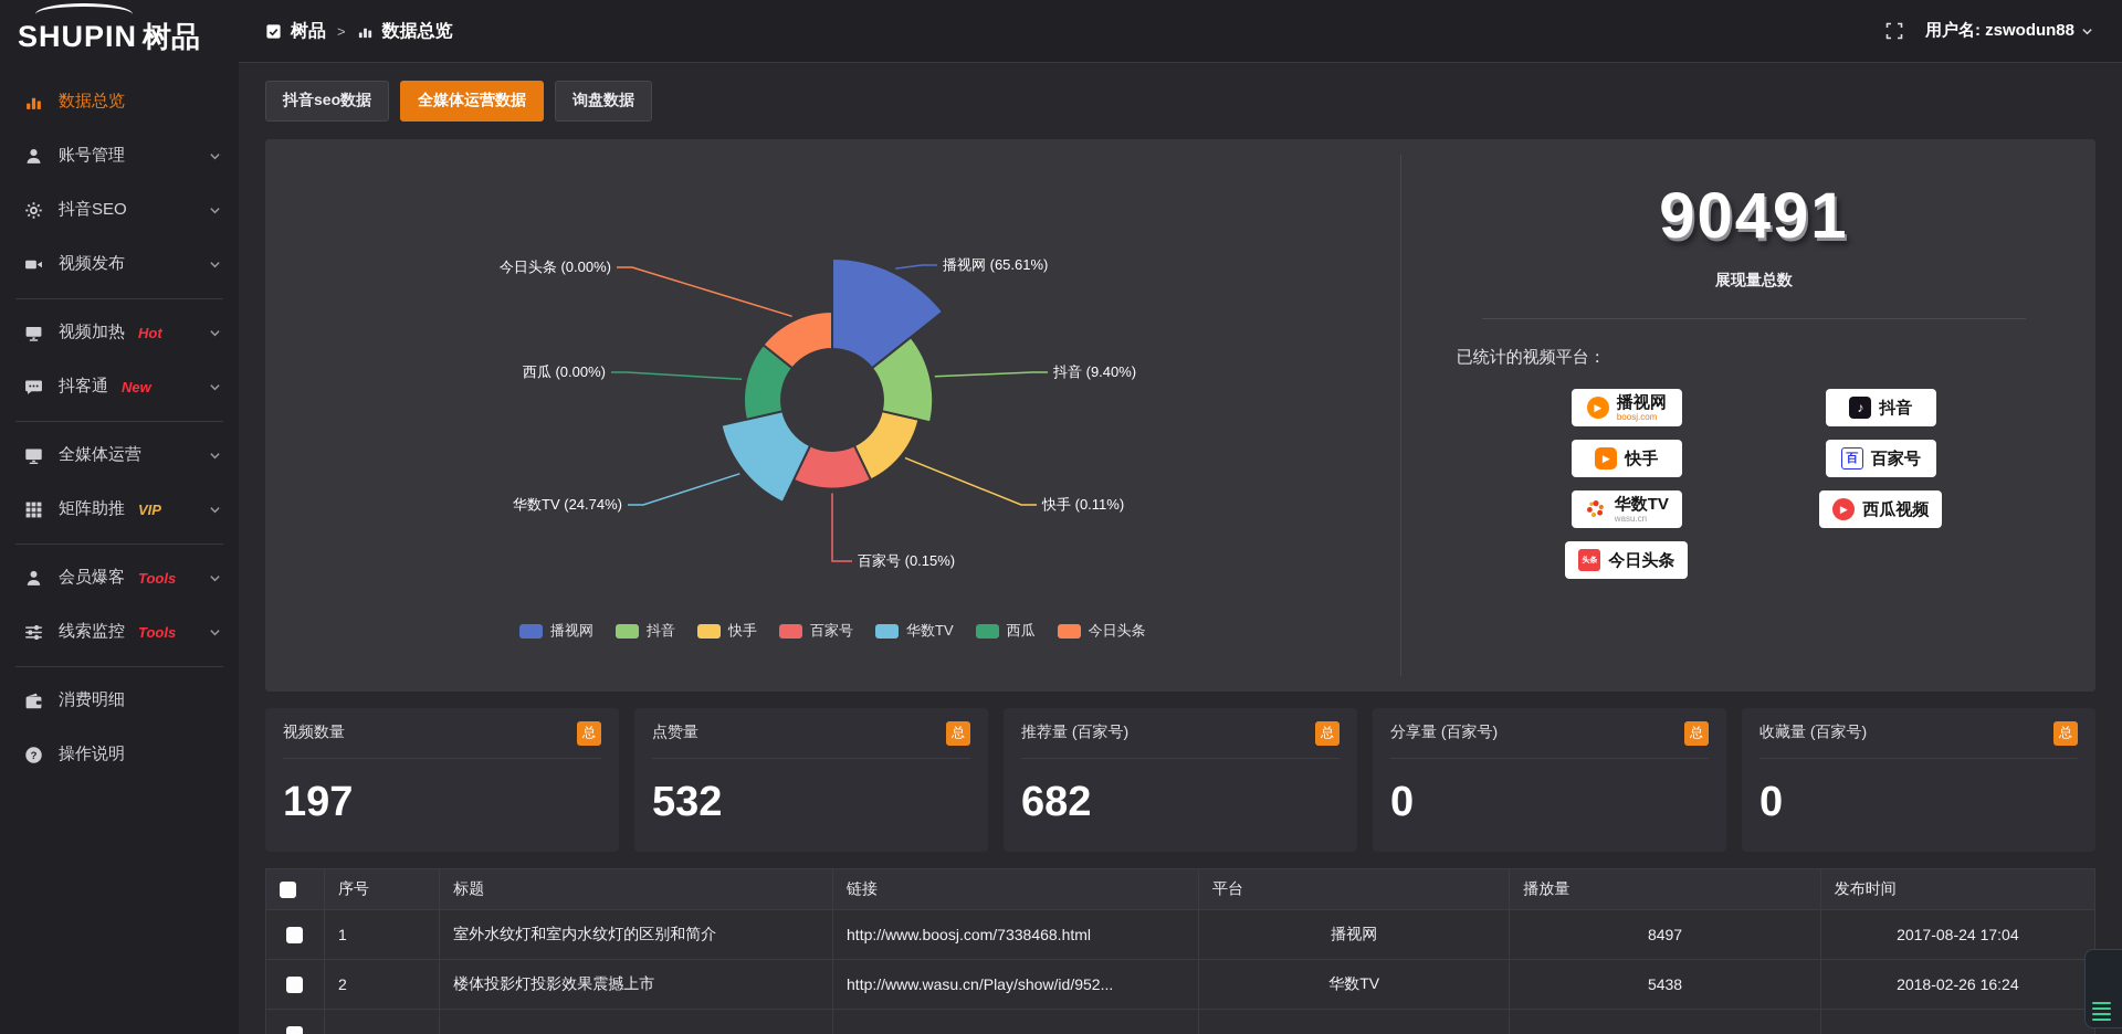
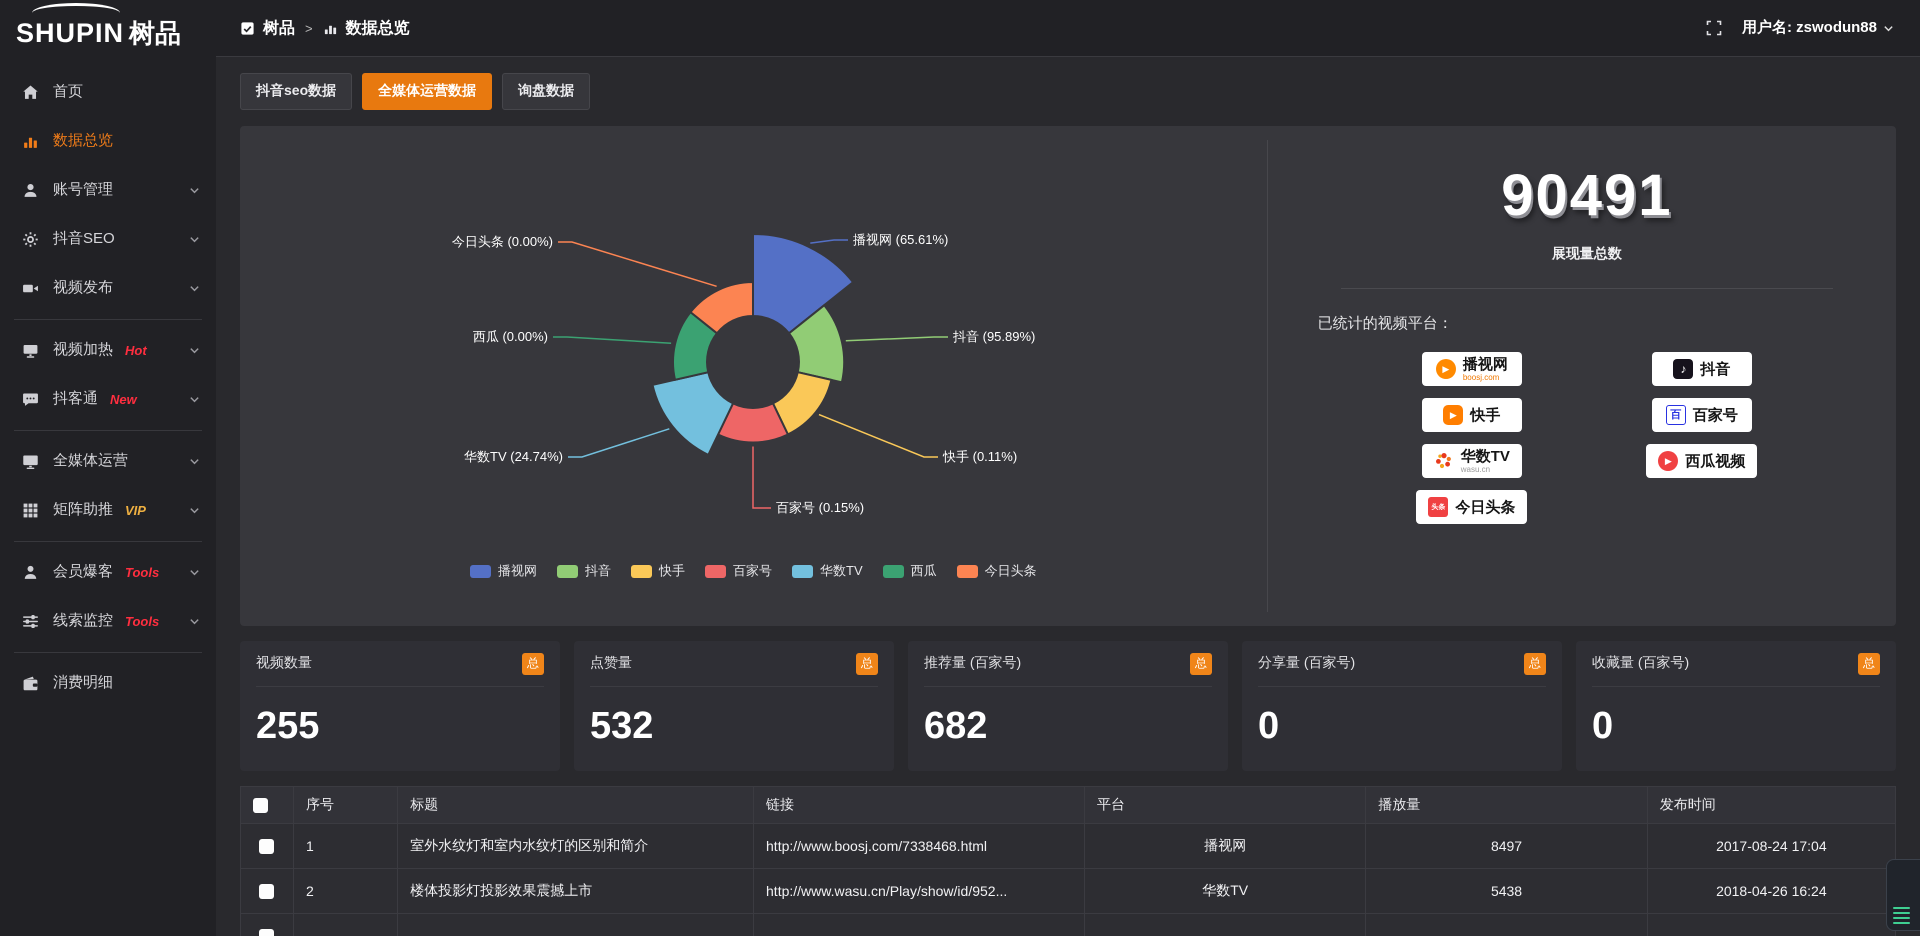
  SHUPIN
  树品
+ 首页
  数据总览
  账号管理
  抖音SEO
  视频发布
  视频加热
  Hot
  抖客通
  New
  全媒体运营
  矩阵助推
  VIP
  会员爆客
  Tools
  线索监控
  Tools
  消费明细
- ?
- 操作说明
  树品
  >
  数据总览
  用户名: zswodun88
  抖音seo数据
  全媒体运营数据
  询盘数据
  播视网 (65.61%)
- 抖音 (9.40%)
+ 抖音 (95.89%)
  快手 (0.11%)
  百家号 (0.15%)
  华数TV (24.74%)
  西瓜 (0.00%)
  今日头条 (0.00%)
  播视网
  抖音
  快手
  百家号
  华数TV
  西瓜
  今日头条
  90491
  展现量总数
  已统计的视频平台：
  ▶
  播视网
  boosj.com
  ♪
  抖音
  ▶
  快手
  百
  百家号
  华数TV
  wasu.cn
  ▶
  西瓜视频
  今日头条
  视频数量
  总
- 197
+ 255
  点赞量
  总
  532
  推荐量 (百家号)
  总
  682
  分享量 (百家号)
  总
  0
  收藏量 (百家号)
  总
  0
  	序号	标题	链接	平台	播放量	发布时间
  	1	室外水纹灯和室内水纹灯的区别和简介	http://www.boosj.com/7338468.html	播视网	8497	2017-08-24 17:04
- 	2	楼体投影灯投影效果震撼上市	http://www.wasu.cn/Play/show/id/952...	华数TV	5438	2018-02-26 16:24
+ 	2	楼体投影灯投影效果震撼上市	http://www.wasu.cn/Play/show/id/952...	华数TV	5438	2018-04-26 16:24
